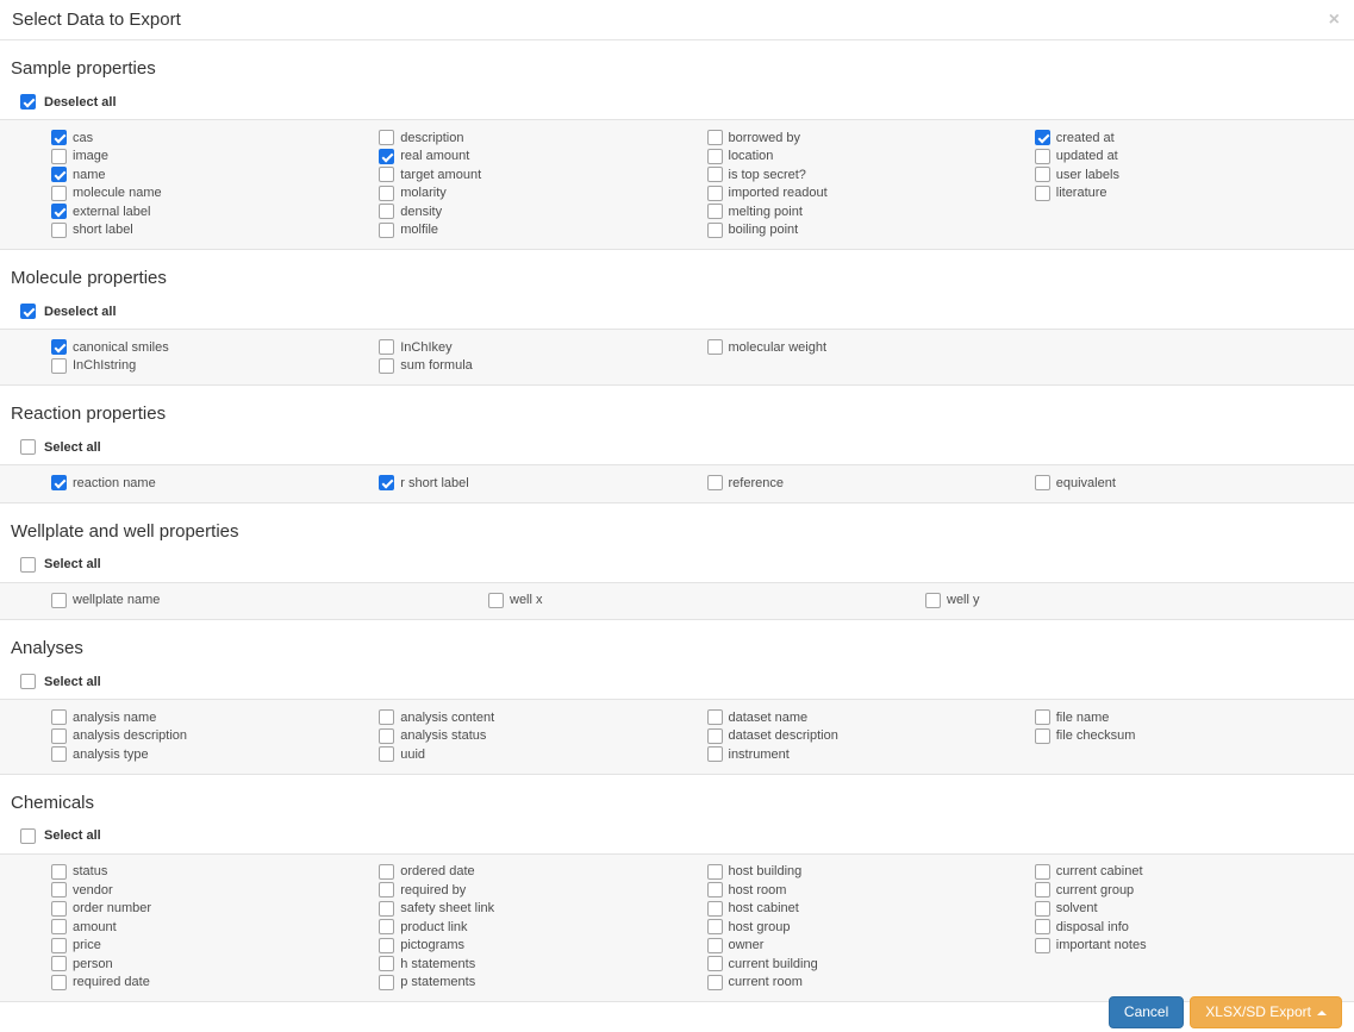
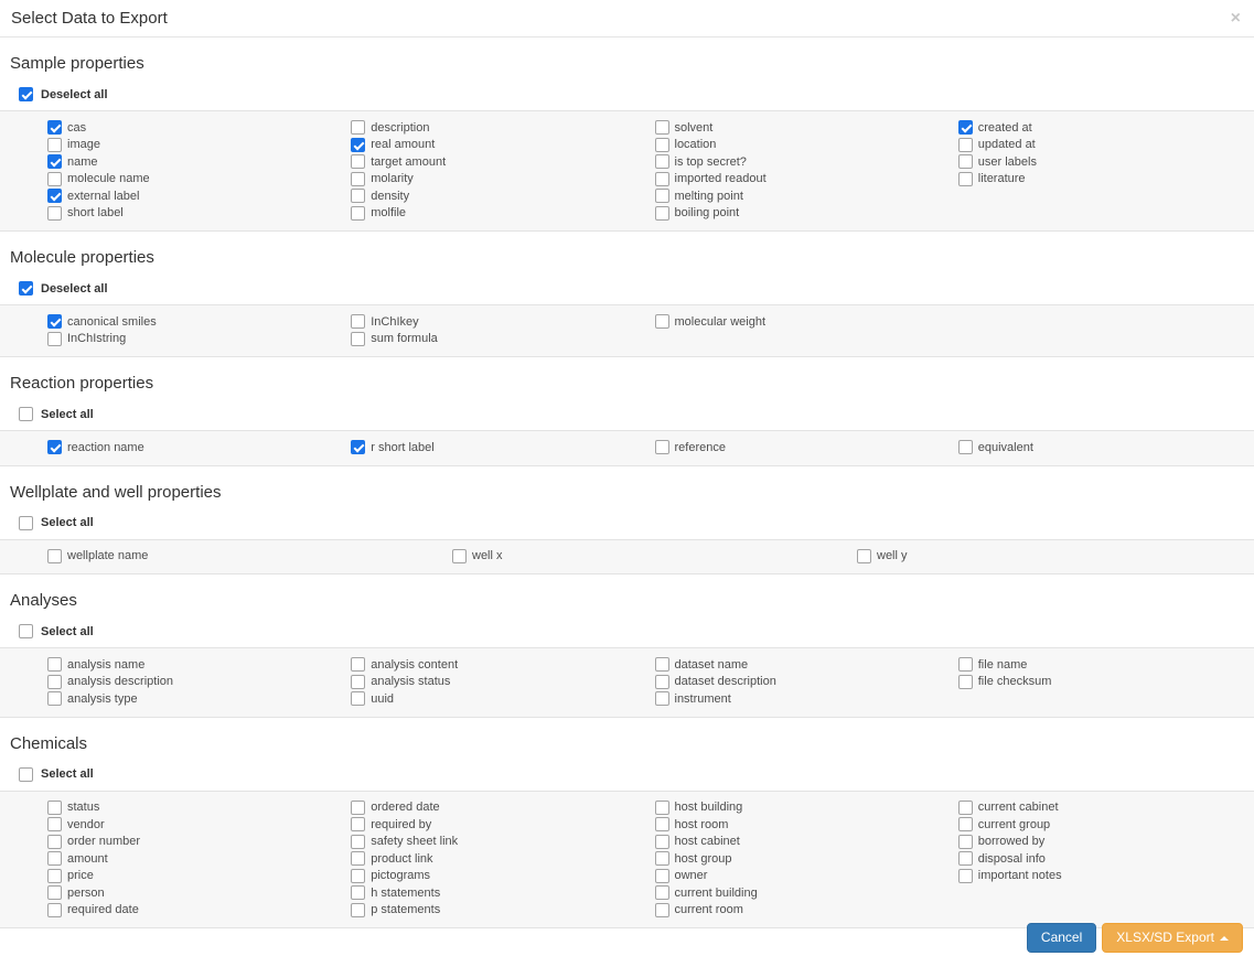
  Select Data to Export
  ×
  Sample properties
  Deselect all
  cas
  image
  name
  molecule name
  external label
  short label
  description
  real amount
  target amount
  molarity
  density
  molfile
- borrowed by
+ solvent
  location
  is top secret?
  imported readout
  melting point
  boiling point
  created at
  updated at
  user labels
  literature
  Molecule properties
  Deselect all
  canonical smiles
  InChIstring
  InChIkey
  sum formula
  molecular weight
  Reaction properties
  Select all
  reaction name
  r short label
  reference
  equivalent
  Wellplate and well properties
  Select all
  wellplate name
  well x
  well y
  Analyses
  Select all
  analysis name
  analysis description
  analysis type
  analysis content
  analysis status
  uuid
  dataset name
  dataset description
  instrument
  file name
  file checksum
  Chemicals
  Select all
  status
  vendor
  order number
  amount
  price
  person
  required date
  ordered date
  required by
  safety sheet link
  product link
  pictograms
  h statements
  p statements
  host building
  host room
  host cabinet
  host group
  owner
  current building
  current room
  current cabinet
  current group
- solvent
+ borrowed by
  disposal info
  important notes
  Cancel
  XLSX/SD Export
